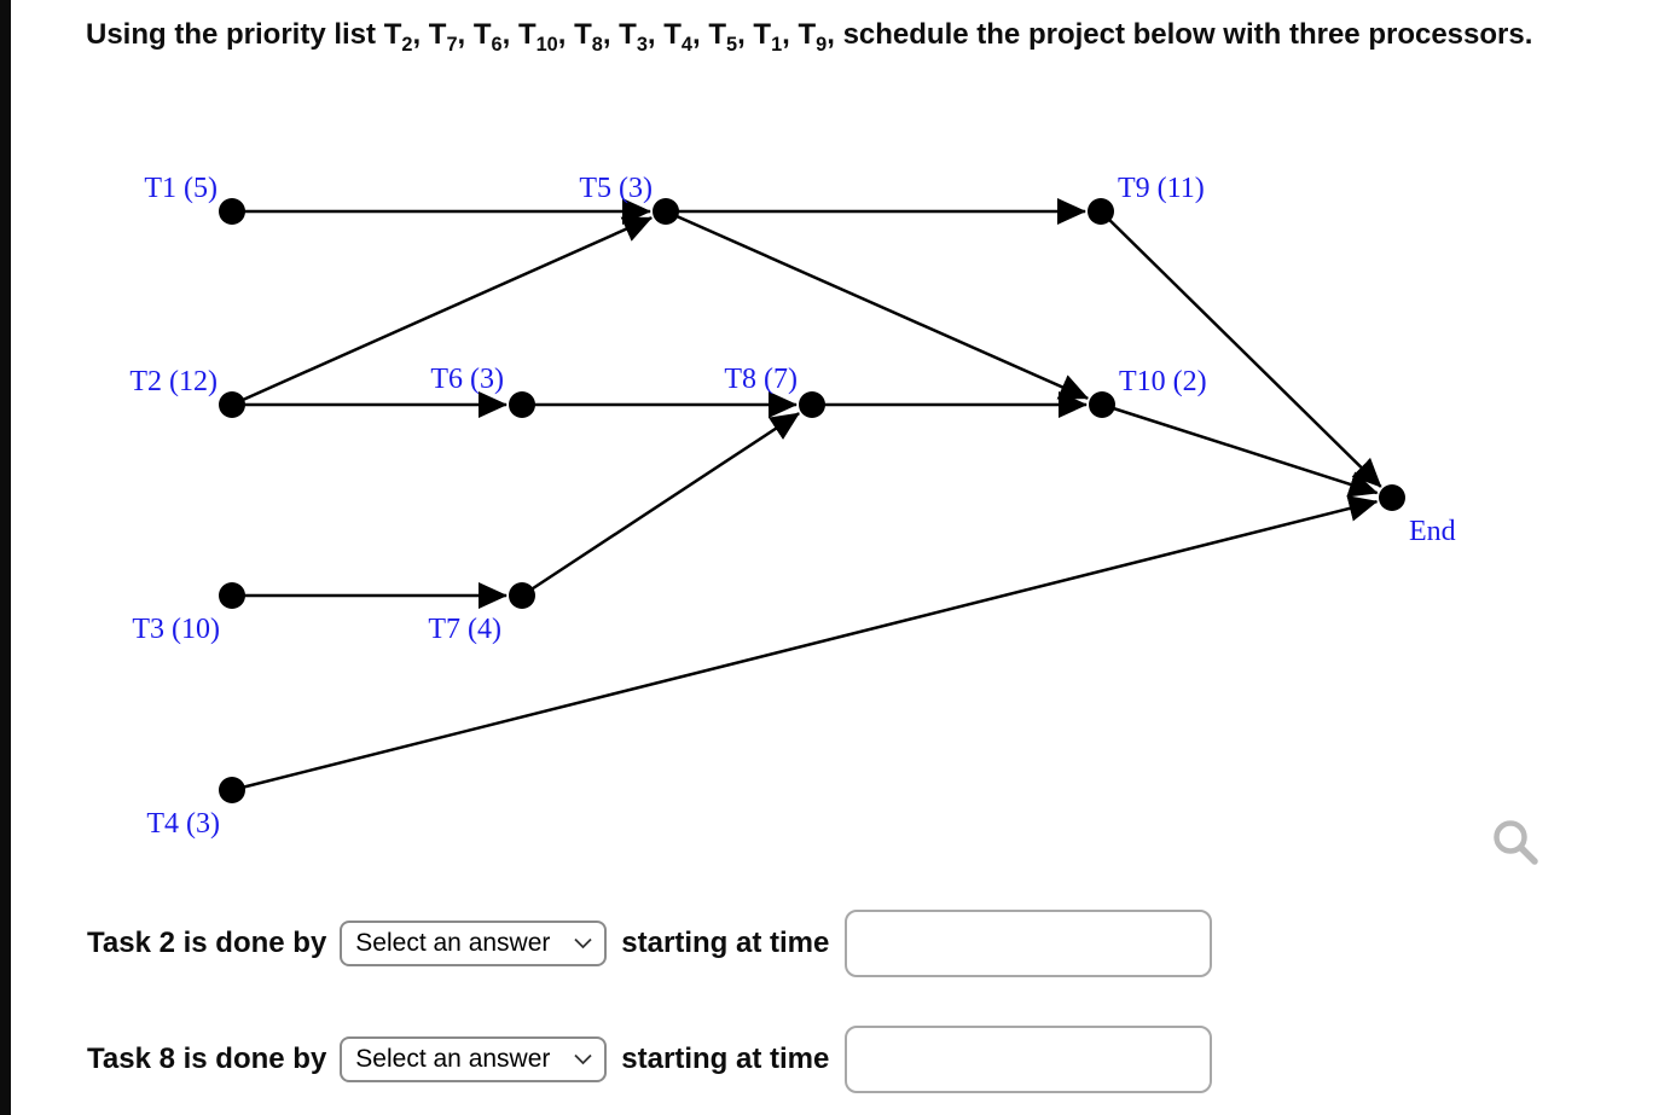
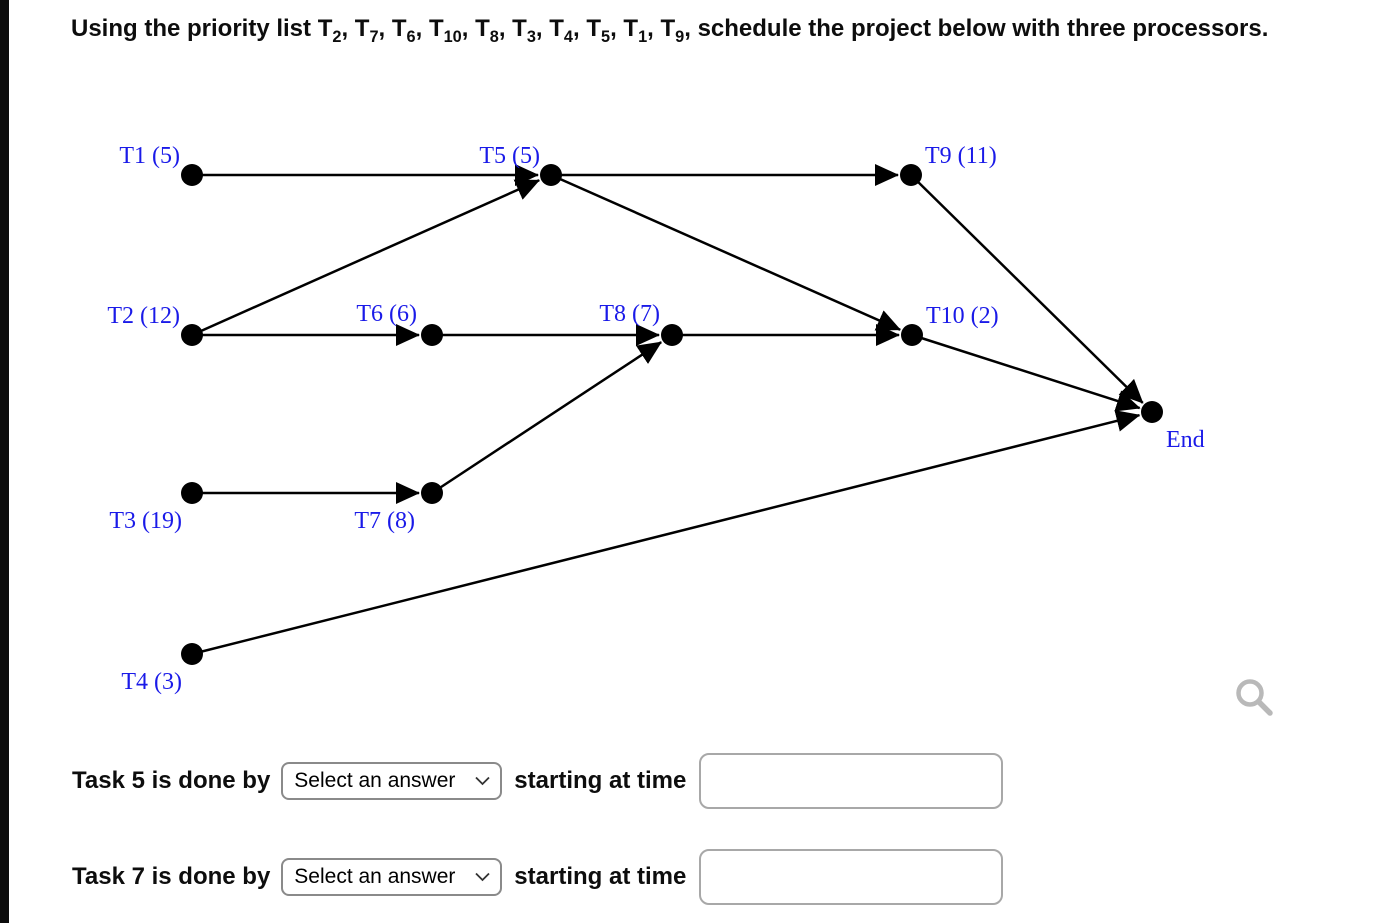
  Using the priority list T2, T7, T6, T10, T8, T3, T4, T5, T1, T9, schedule the project below with three processors.
  T1 (5)
- T5 (3)
+ T5 (5)
  T9 (11)
  T2 (12)
- T6 (3)
+ T6 (6)
  T8 (7)
  T10 (2)
- T3 (10)
+ T3 (19)
- T7 (4)
+ T7 (8)
  T4 (3)
  End
- Task 2 is done by
+ Task 5 is done by
  Select an answer
  starting at time
- Task 8 is done by
+ Task 7 is done by
  Select an answer
  starting at time
